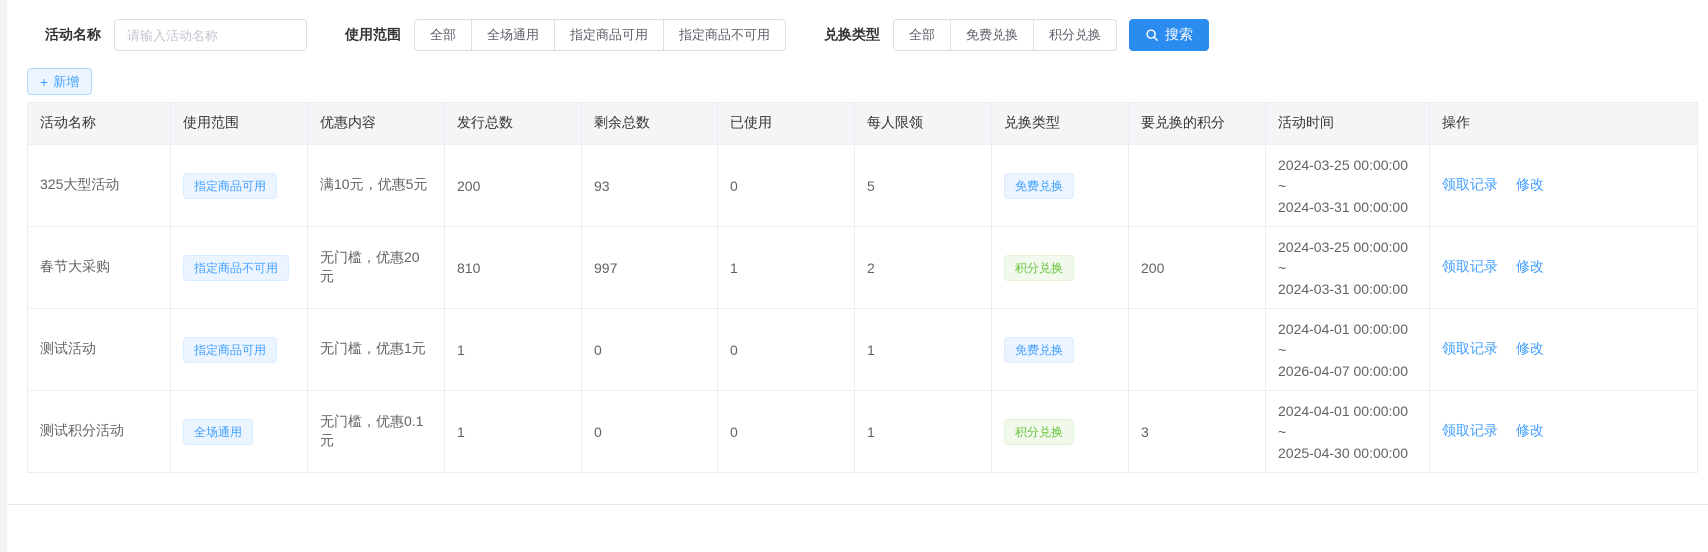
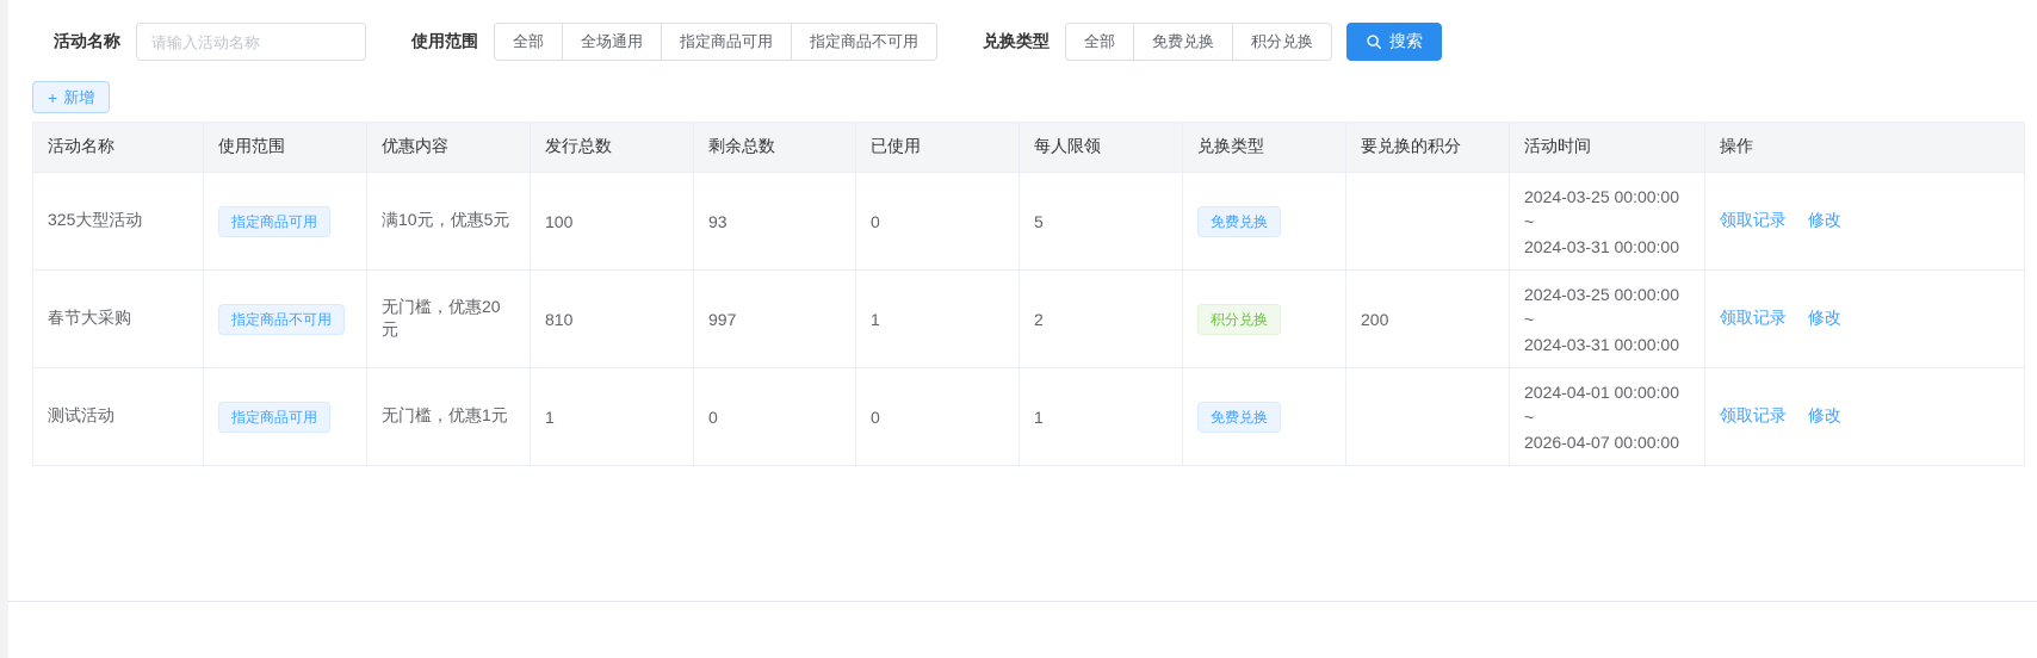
  活动名称
  请输入活动名称
  使用范围
  全部
  全场通用
  指定商品可用
  指定商品不可用
  兑换类型
  全部
  免费兑换
  积分兑换
  搜索
  +
  新增
  活动名称	使用范围	优惠内容	发行总数	剩余总数	已使用	每人限领	兑换类型	要兑换的积分	活动时间	操作
- 325大型活动	指定商品可用	满10元，优惠5元	200	93	0	5	免费兑换		2024-03-25 00:00:00 ~ 2024-03-31 00:00:00	领取记录 修改
+ 325大型活动	指定商品可用	满10元，优惠5元	100	93	0	5	免费兑换		2024-03-25 00:00:00 ~ 2024-03-31 00:00:00	领取记录 修改
  春节大采购	指定商品不可用	无门槛，优惠20元	810	997	1	2	积分兑换	200	2024-03-25 00:00:00 ~ 2024-03-31 00:00:00	领取记录 修改
  测试活动	指定商品可用	无门槛，优惠1元	1	0	0	1	免费兑换		2024-04-01 00:00:00 ~ 2026-04-07 00:00:00	领取记录 修改
- 测试积分活动	全场通用	无门槛，优惠0.1元	1	0	0	1	积分兑换	3	2024-04-01 00:00:00 ~ 2025-04-30 00:00:00	领取记录 修改
